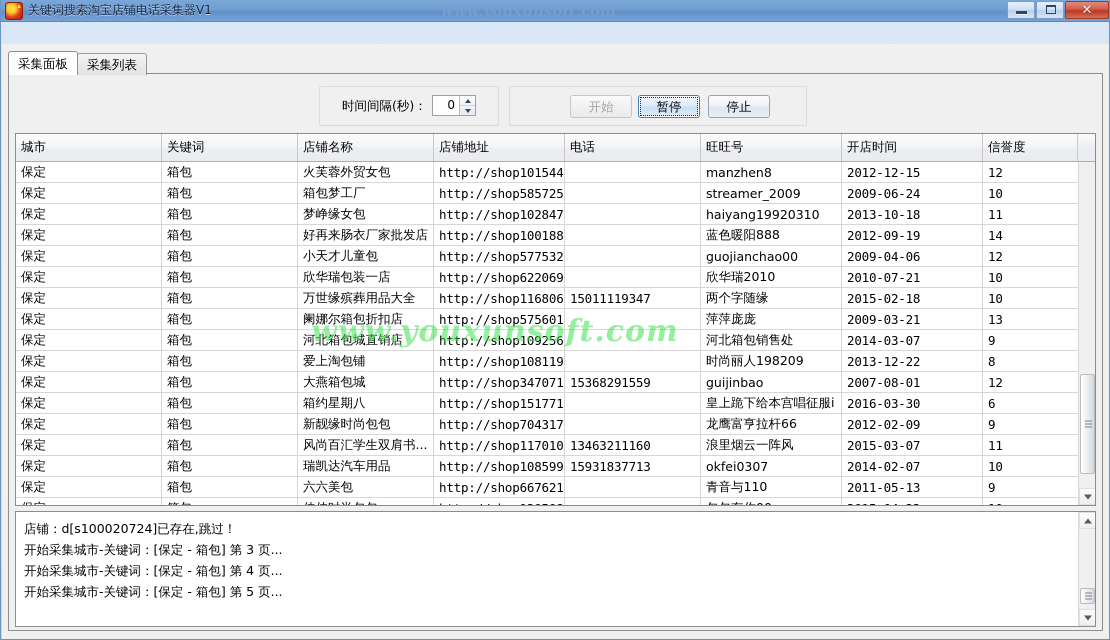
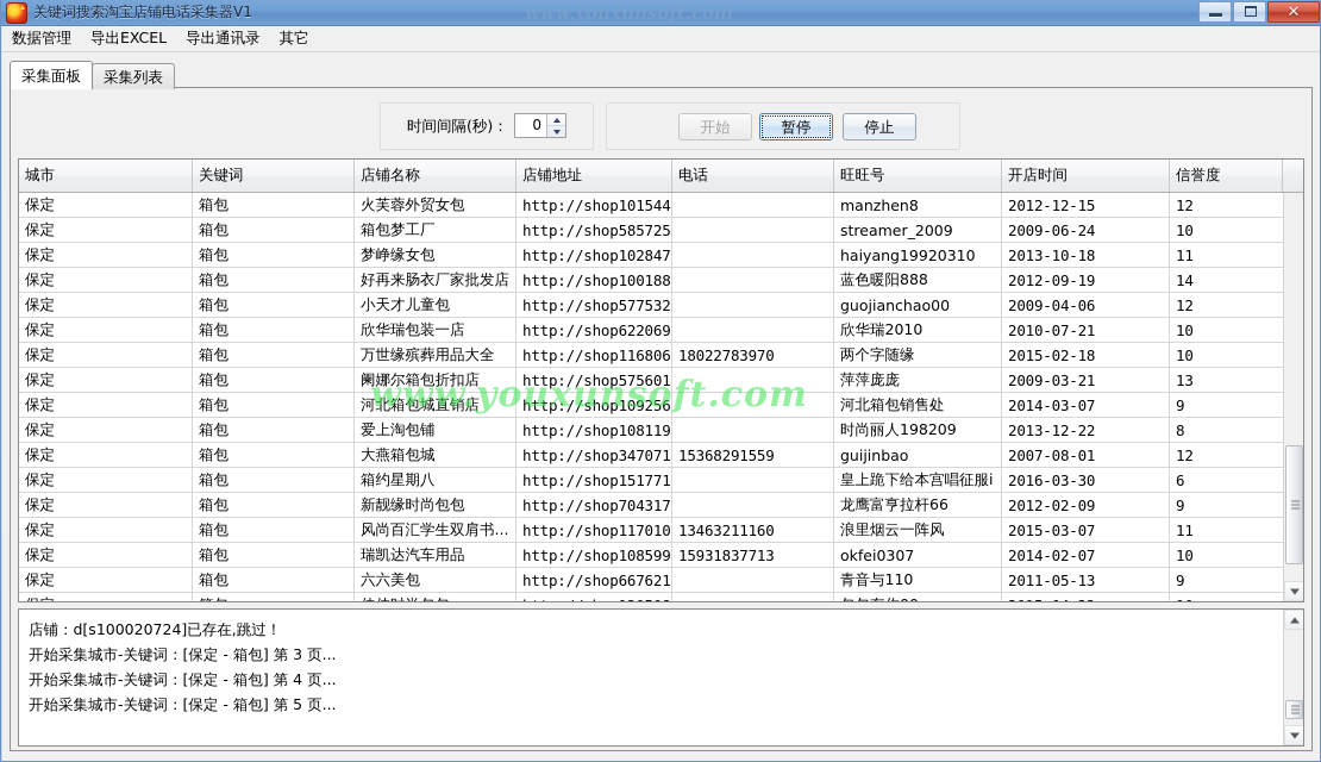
  关键词搜索淘宝店铺电话采集器V1
  ✕
+ 数据管理
+ 导出EXCEL
+ 导出通讯录
+ 其它
  采集面板
  采集列表
  时间间隔(秒)：
  0
  开始
  暂停
  停止
  城市	关键词	店铺名称	店铺地址	电话	旺旺号	开店时间	信誉度
  保定	箱包	火芙蓉外贸女包	http://shop101544		manzhen8	2012-12-15	12
  保定	箱包	箱包梦工厂	http://shop585725		streamer_2009	2009-06-24	10
  保定	箱包	梦峥缘女包	http://shop102847		haiyang19920310	2013-10-18	11
  保定	箱包	好再来肠衣厂家批发店	http://shop100188		蓝色暖阳888	2012-09-19	14
  保定	箱包	小天才儿童包	http://shop577532		guojianchao00	2009-04-06	12
  保定	箱包	欣华瑞包装一店	http://shop622069		欣华瑞2010	2010-07-21	10
- 保定	箱包	万世缘殡葬用品大全	http://shop116806	15011119347	两个字随缘	2015-02-18	10
+ 保定	箱包	万世缘殡葬用品大全	http://shop116806	18022783970	两个字随缘	2015-02-18	10
  保定	箱包	阑娜尔箱包折扣店	http://shop575601		萍萍庞庞	2009-03-21	13
  保定	箱包	河北箱包城直销店	http://shop109256		河北箱包销售处	2014-03-07	9
  保定	箱包	爱上淘包铺	http://shop108119		时尚丽人198209	2013-12-22	8
  保定	箱包	大燕箱包城	http://shop347071	15368291559	guijinbao	2007-08-01	12
  保定	箱包	箱约星期八	http://shop151771		皇上跪下给本宫唱征服i	2016-03-30	6
  保定	箱包	新靓缘时尚包包	http://shop704317		龙鹰富亨拉杆66	2012-02-09	9
  保定	箱包	风尚百汇学生双肩书...	http://shop117010	13463211160	浪里烟云一阵风	2015-03-07	11
  保定	箱包	瑞凯达汽车用品	http://shop108599	15931837713	okfei0307	2014-02-07	10
  保定	箱包	六六美包	http://shop667621		青音与110	2011-05-13	9
  店铺：d[s100020724]已存在,跳过！
  开始采集城市-关键词：[保定 - 箱包] 第 3 页...
  开始采集城市-关键词：[保定 - 箱包] 第 4 页...
  开始采集城市-关键词：[保定 - 箱包] 第 5 页...
  www.youxunsoft.com
